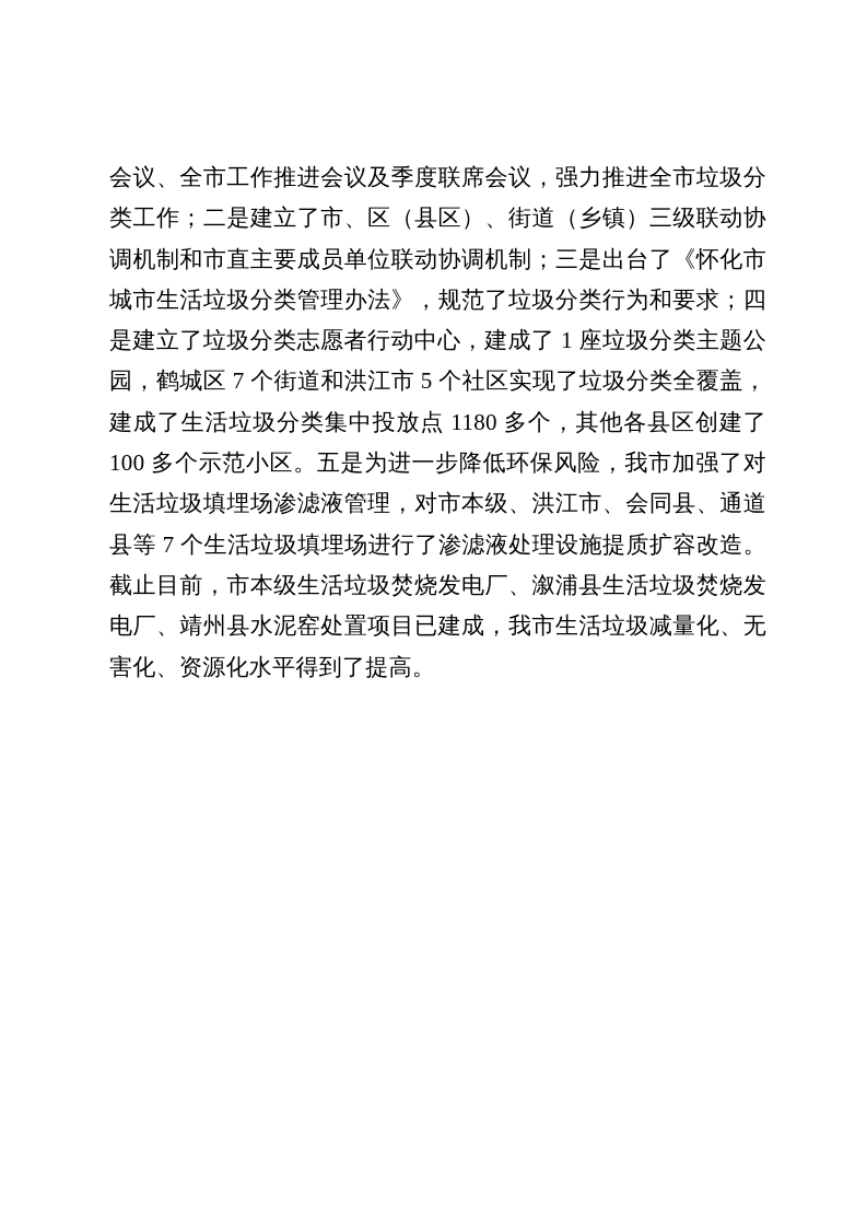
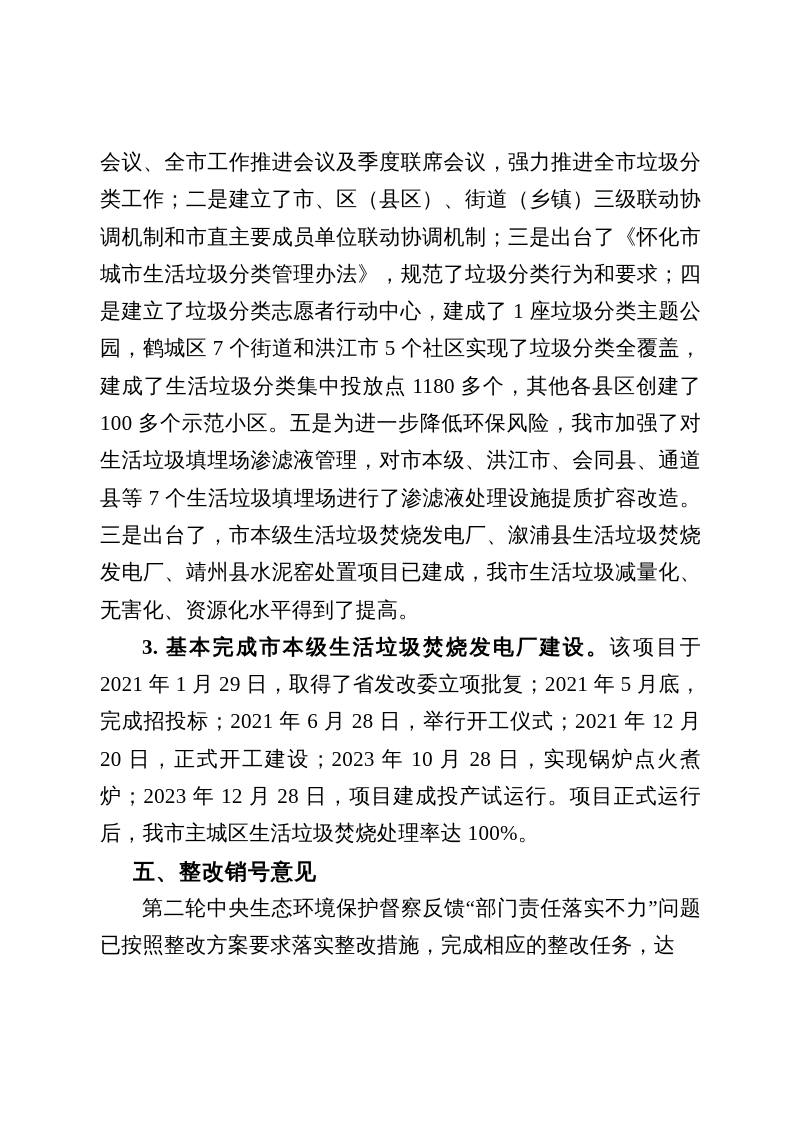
- 会议、全市工作推进会议及季度联席会议，强力推进全市垃圾分类工作；二是建立了市、区（县区）、街道（乡镇）三级联动协调机制和市直主要成员单位联动协调机制；三是出台了《怀化市城市生活垃圾分类管理办法》，规范了垃圾分类行为和要求；四是建立了垃圾分类志愿者行动中心，建成了 1 座垃圾分类主题公园，鹤城区 7 个街道和洪江市 5 个社区实现了垃圾分类全覆盖，建成了生活垃圾分类集中投放点 1180 多个，其他各县区创建了 100 多个示范小区。五是为进一步降低环保风险，我市加强了对生活垃圾填埋场渗滤液管理，对市本级、洪江市、会同县、通道县等 7 个生活垃圾填埋场进行了渗滤液处理设施提质扩容改造。截止目前，市本级生活垃圾焚烧发电厂、溆浦县生活垃圾焚烧发电厂、靖州县水泥窑处置项目已建成，我市生活垃圾减量化、无害化、资源化水平得到了提高。
+ 会议、全市工作推进会议及季度联席会议，强力推进全市垃圾分类工作；二是建立了市、区（县区）、街道（乡镇）三级联动协调机制和市直主要成员单位联动协调机制；三是出台了《怀化市城市生活垃圾分类管理办法》，规范了垃圾分类行为和要求；四是建立了垃圾分类志愿者行动中心，建成了 1 座垃圾分类主题公园，鹤城区 7 个街道和洪江市 5 个社区实现了垃圾分类全覆盖，建成了生活垃圾分类集中投放点 1180 多个，其他各县区创建了 100 多个示范小区。五是为进一步降低环保风险，我市加强了对生活垃圾填埋场渗滤液管理，对市本级、洪江市、会同县、通道县等 7 个生活垃圾填埋场进行了渗滤液处理设施提质扩容改造。三是出台了，市本级生活垃圾焚烧发电厂、溆浦县生活垃圾焚烧发电厂、靖州县水泥窑处置项目已建成，我市生活垃圾减量化、无害化、资源化水平得到了提高。
+ 3. 基本完成市本级生活垃圾焚烧发电厂建设。该项目于 2021 年 1 月 29 日，取得了省发改委立项批复；2021 年 5 月底，完成招投标；2021 年 6 月 28 日，举行开工仪式；2021 年 12 月 20 日，正式开工建设；2023 年 10 月 28 日，实现锅炉点火煮炉；2023 年 12 月 28 日，项目建成投产试运行。项目正式运行后，我市主城区生活垃圾焚烧处理率达 100%。
+ 五、整改销号意见
+ 第二轮中央生态环境保护督察反馈“部门责任落实不力”问题已按照整改方案要求落实整改措施，完成相应的整改任务，达
